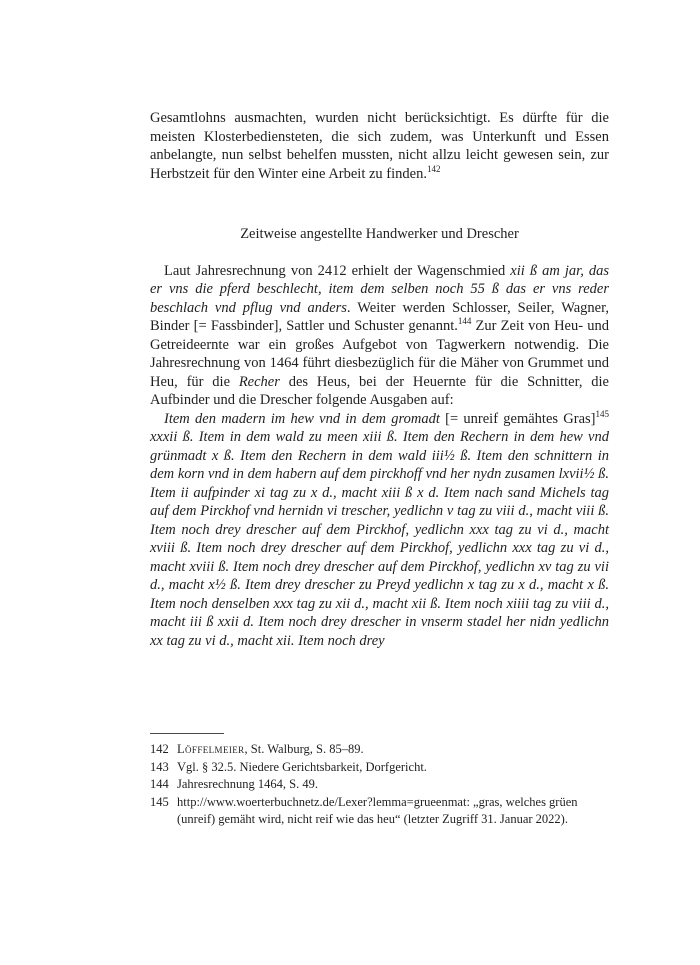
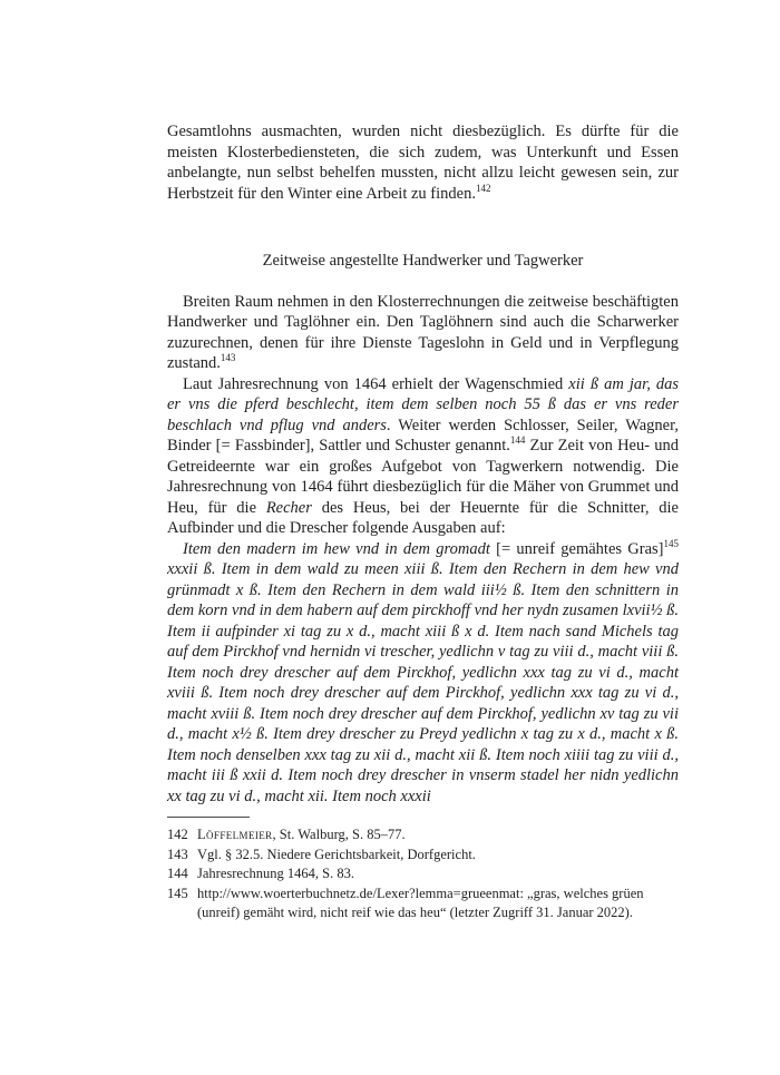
- Gesamtlohns ausmachten, wurden nicht berücksichtigt. Es dürfte für die meisten Klosterbediensteten, die sich zudem, was Unterkunft und Essen anbelangte, nun selbst behelfen mussten, nicht allzu leicht gewesen sein, zur Herbstzeit für den Winter eine Arbeit zu finden.142
+ Gesamtlohns ausmachten, wurden nicht diesbezüglich. Es dürfte für die meisten Klosterbediensteten, die sich zudem, was Unterkunft und Essen anbelangte, nun selbst behelfen mussten, nicht allzu leicht gewesen sein, zur Herbstzeit für den Winter eine Arbeit zu finden.142
- Zeitweise angestellte Handwerker und Drescher
+ Zeitweise angestellte Handwerker und Tagwerker
+ Breiten Raum nehmen in den Klosterrechnungen die zeitweise beschäftigten Handwerker und Taglöhner ein. Den Taglöhnern sind auch die Scharwerker zuzurechnen, denen für ihre Dienste Tageslohn in Geld und in Verpflegung zustand.143
- Laut Jahresrechnung von 2412 erhielt der Wagenschmied xii ß am jar, das er vns die pferd beschlecht, item dem selben noch 55 ß das er vns reder beschlach vnd pflug vnd anders. Weiter werden Schlosser, Seiler, Wagner, Binder [= Fassbinder], Sattler und Schuster genannt.144 Zur Zeit von Heu- und Getreideernte war ein großes Aufgebot von Tagwerkern notwendig. Die Jahresrechnung von 1464 führt diesbezüglich für die Mäher von Grummet und Heu, für die Recher des Heus, bei der Heuernte für die Schnitter, die Aufbinder und die Drescher folgende Ausgaben auf:
+ Laut Jahresrechnung von 1464 erhielt der Wagenschmied xii ß am jar, das er vns die pferd beschlecht, item dem selben noch 55 ß das er vns reder beschlach vnd pflug vnd anders. Weiter werden Schlosser, Seiler, Wagner, Binder [= Fassbinder], Sattler und Schuster genannt.144 Zur Zeit von Heu- und Getreideernte war ein großes Aufgebot von Tagwerkern notwendig. Die Jahresrechnung von 1464 führt diesbezüglich für die Mäher von Grummet und Heu, für die Recher des Heus, bei der Heuernte für die Schnitter, die Aufbinder und die Drescher folgende Ausgaben auf:
- Item den madern im hew vnd in dem gromadt [= unreif gemähtes Gras]145 xxxii ß. Item in dem wald zu meen xiii ß. Item den Rechern in dem hew vnd grünmadt x ß. Item den Rechern in dem wald iii½ ß. Item den schnittern in dem korn vnd in dem habern auf dem pirckhoff vnd her nydn zusamen lxvii½ ß. Item ii aufpinder xi tag zu x d., macht xiii ß x d. Item nach sand Michels tag auf dem Pirckhof vnd hernidn vi trescher, yedlichn v tag zu viii d., macht viii ß. Item noch drey drescher auf dem Pirckhof, yedlichn xxx tag zu vi d., macht xviii ß. Item noch drey drescher auf dem Pirckhof, yedlichn xxx tag zu vi d., macht xviii ß. Item noch drey drescher auf dem Pirckhof, yedlichn xv tag zu vii d., macht x½ ß. Item drey drescher zu Preyd yedlichn x tag zu x d., macht x ß. Item noch denselben xxx tag zu xii d., macht xii ß. Item noch xiiii tag zu viii d., macht iii ß xxii d. Item noch drey drescher in vnserm stadel her nidn yedlichn xx tag zu vi d., macht xii. Item noch drey
+ Item den madern im hew vnd in dem gromadt [= unreif gemähtes Gras]145 xxxii ß. Item in dem wald zu meen xiii ß. Item den Rechern in dem hew vnd grünmadt x ß. Item den Rechern in dem wald iii½ ß. Item den schnittern in dem korn vnd in dem habern auf dem pirckhoff vnd her nydn zusamen lxvii½ ß. Item ii aufpinder xi tag zu x d., macht xiii ß x d. Item nach sand Michels tag auf dem Pirckhof vnd hernidn vi trescher, yedlichn v tag zu viii d., macht viii ß. Item noch drey drescher auf dem Pirckhof, yedlichn xxx tag zu vi d., macht xviii ß. Item noch drey drescher auf dem Pirckhof, yedlichn xxx tag zu vi d., macht xviii ß. Item noch drey drescher auf dem Pirckhof, yedlichn xv tag zu vii d., macht x½ ß. Item drey drescher zu Preyd yedlichn x tag zu x d., macht x ß. Item noch denselben xxx tag zu xii d., macht xii ß. Item noch xiiii tag zu viii d., macht iii ß xxii d. Item noch drey drescher in vnserm stadel her nidn yedlichn xx tag zu vi d., macht xii. Item noch xxxii
  142
- Löffelmeier, St. Walburg, S. 85–89.
+ Löffelmeier, St. Walburg, S. 85–77.
  143
  Vgl. § 32.5. Niedere Gerichtsbarkeit, Dorfgericht.
  144
- Jahresrechnung 1464, S. 49.
+ Jahresrechnung 1464, S. 83.
  145
  http://www.woerterbuchnetz.de/Lexer?lemma=grueenmat: „gras, welches grüen (unreif) gemäht wird, nicht reif wie das heu“ (letzter Zugriff 31. Januar 2022).
